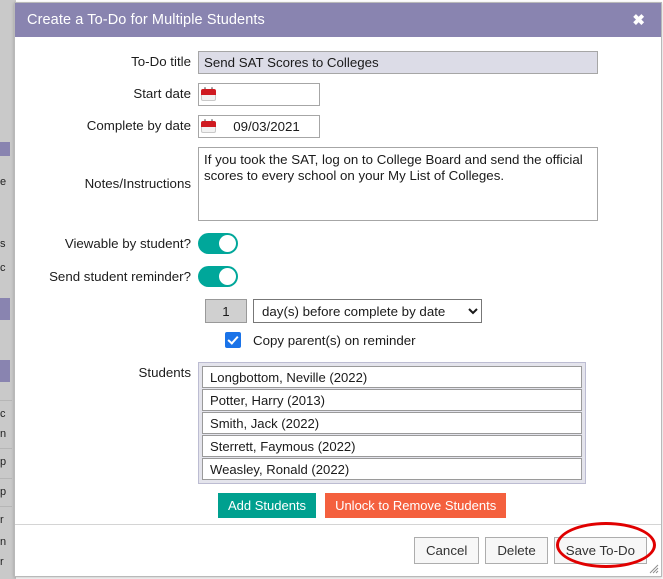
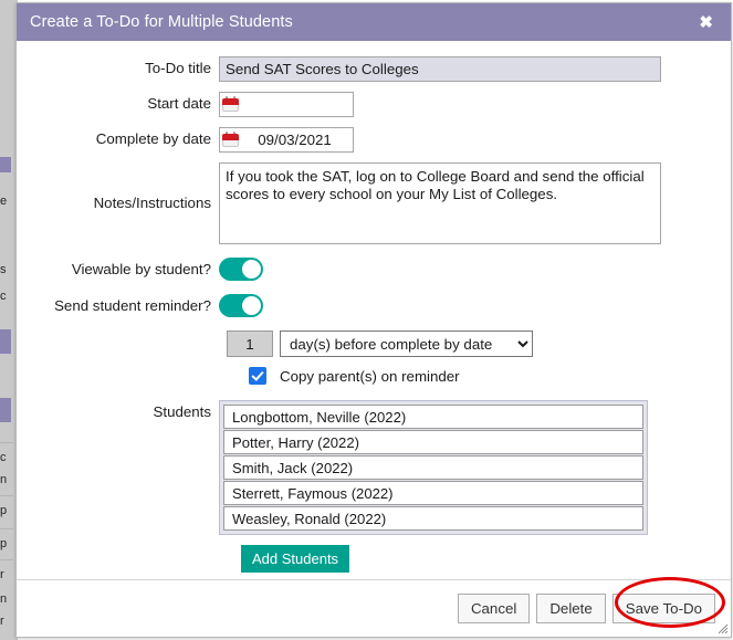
  e
  s
  c
  c
  n
  p
  p
  r
  n
  r
  Create a To-Do for Multiple Students
  ✖
  To-Do title
  Send SAT Scores to Colleges
  Start date
  Complete by date
  09/03/2021
  Notes/Instructions
  Viewable by student?
  Send student reminder?
  1
  day(s) before complete by date
  Copy parent(s) on reminder
  Students
  Longbottom, Neville (2022)
- Potter, Harry (2013)
+ Potter, Harry (2022)
  Smith, Jack (2022)
  Sterrett, Faymous (2022)
  Weasley, Ronald (2022)
  Add Students
- Unlock to Remove Students
  Cancel
  Delete
  Save To-Do
